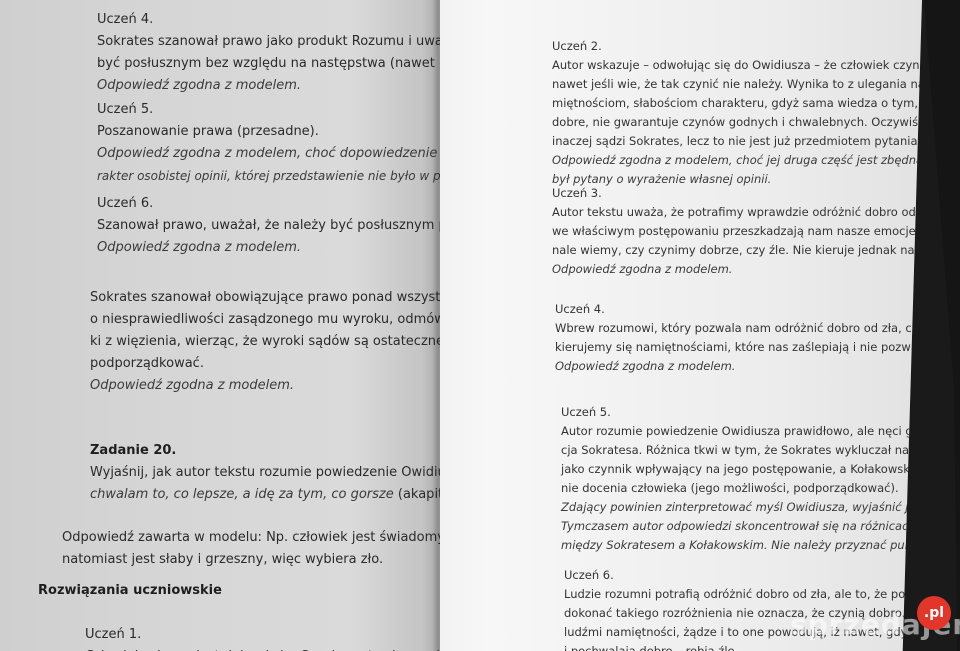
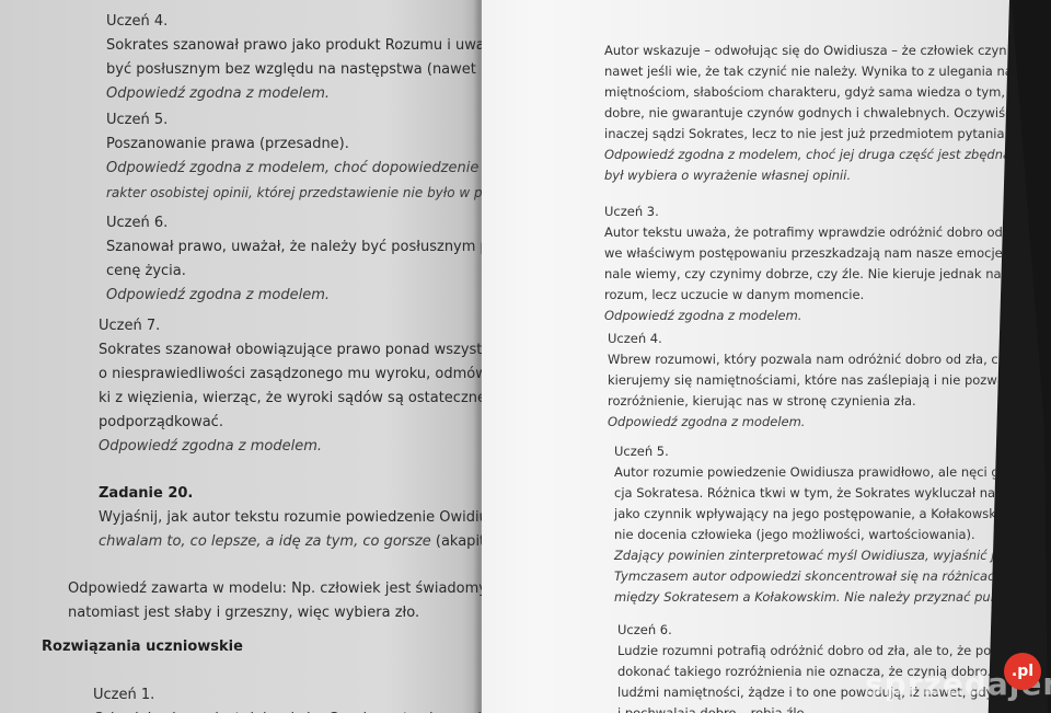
  Uczeń 4.
  Sokrates szanował prawo jako produkt Rozumu i uw
  być posłusznym bez względu na następstwa (nawe
  Odpowiedź zgodna z modelem.
  Uczeń 5.
  Poszanowanie prawa (przesadne).
  Odpowiedź zgodna z modelem, choć dopowiedzeni
  rakter osobistej opinii, której przedstawienie nie było w
  Uczeń 6.
  Szanował prawo, uważał, że należy być posłusznym
+ cenę życia.
  Odpowiedź zgodna z modelem.
+ Uczeń 7.
  Sokrates szanował obowiązujące prawo ponad wszy
  o niesprawiedliwości zasądzonego mu wyroku, odmó
  ki z więzienia, wierząc, że wyroki sądów są ostatecz
  podporządkować.
  Odpowiedź zgodna z modelem.
  Zadanie 20.
  Wyjaśnij, jak autor tekstu rozumie powiedzenie Owid
  chwalam to, co lepsze, a idę za tym, co gorsze (akap
  Odpowiedź zawarta w modelu: Np. człowiek jest świadom
  natomiast jest słaby i grzeszny, więc wybiera zło.
  Rozwiązania uczniowskie
  Uczeń 1.
- Uczeń 2.
  Autor wskazuje – odwołując się do Owidiusza – że człowiek czyn
  nawet jeśli wie, że tak czynić nie należy. Wynika to z ulegania n
  miętnościom, słabościom charakteru, gdyż sama wiedza o tym,
  dobre, nie gwarantuje czynów godnych i chwalebnych. Oczywiś
  inaczej sądzi Sokrates, lecz to nie jest już przedmiotem pytania
  Odpowiedź zgodna z modelem, choć jej druga część jest zbędn
- był pytany o wyrażenie własnej opinii.
+ był wybiera o wyrażenie własnej opinii.
  Uczeń 3.
  Autor tekstu uważa, że potrafimy wprawdzie odróżnić dobro od
  we właściwym postępowaniu przeszkadzają nam nasze emocje
  nale wiemy, czy czynimy dobrze, czy źle. Nie kieruje jednak na
+ rozum, lecz uczucie w danym momencie.
  Odpowiedź zgodna z modelem.
  Uczeń 4.
  Wbrew rozumowi, który pozwala nam odróżnić dobro od zła, c
  kierujemy się namiętnościami, które nas zaślepiają i nie pozw
+ rozróżnienie, kierując nas w stronę czynienia zła.
  Odpowiedź zgodna z modelem.
  Uczeń 5.
  Autor rozumie powiedzenie Owidiusza prawidłowo, ale nęci g
  cja Sokratesa. Różnica tkwi w tym, że Sokrates wykluczał na
  jako czynnik wpływający na jego postępowanie, a Kołakowsk
- nie docenia człowieka (jego możliwości, podporządkować).
+ nie docenia człowieka (jego możliwości, wartościowania).
  Zdający powinien zinterpretować myśl Owidiusza, wyjaśnić j
  Tymczasem autor odpowiedzi skoncentrował się na różnicac
  między Sokratesem a Kołakowskim. Nie należy przyznać pu
  Uczeń 6.
  Ludzie rozumni potrafią odróżnić dobro od zła, ale to, że po
  dokonać takiego rozróżnienia nie oznacza, że czynią dobro.
  ludźmi namiętności, żądze i to one powodują, iż nawet, gd
  .pl
